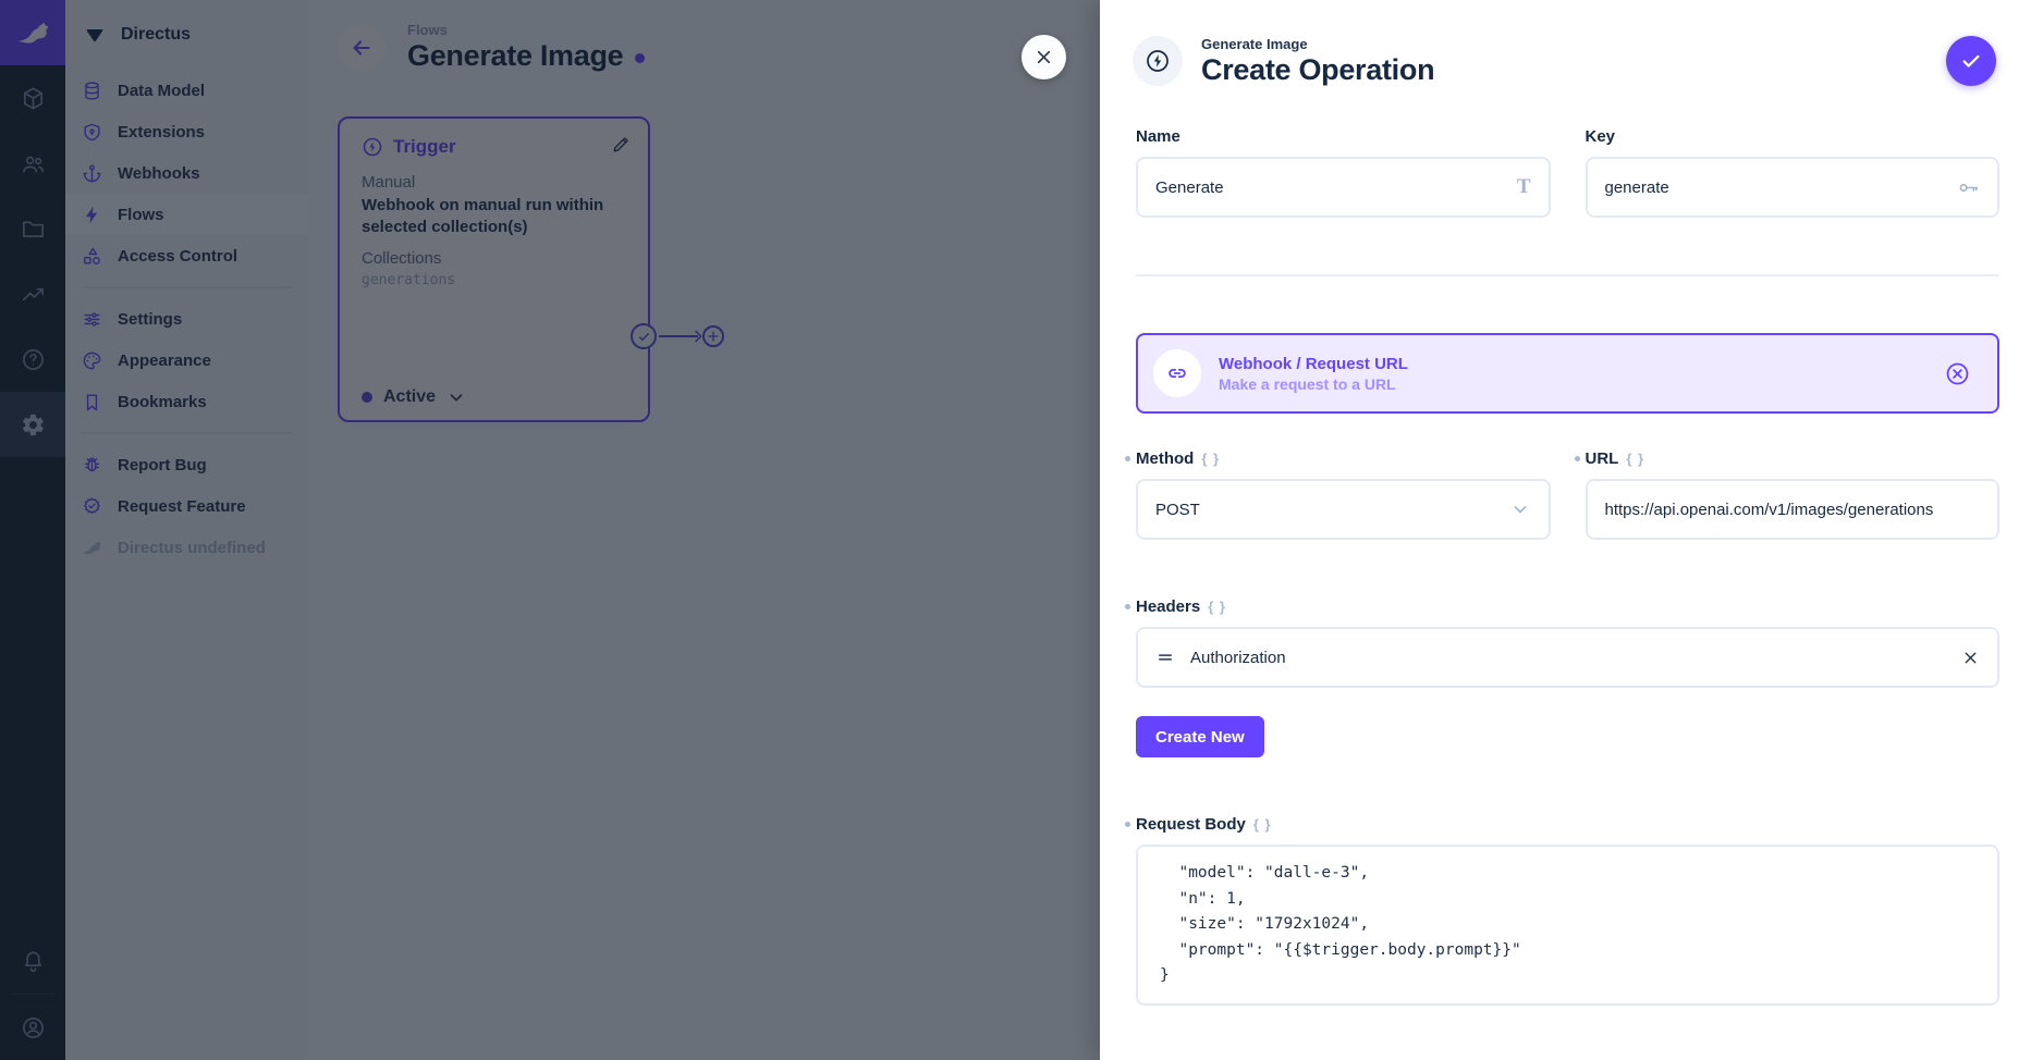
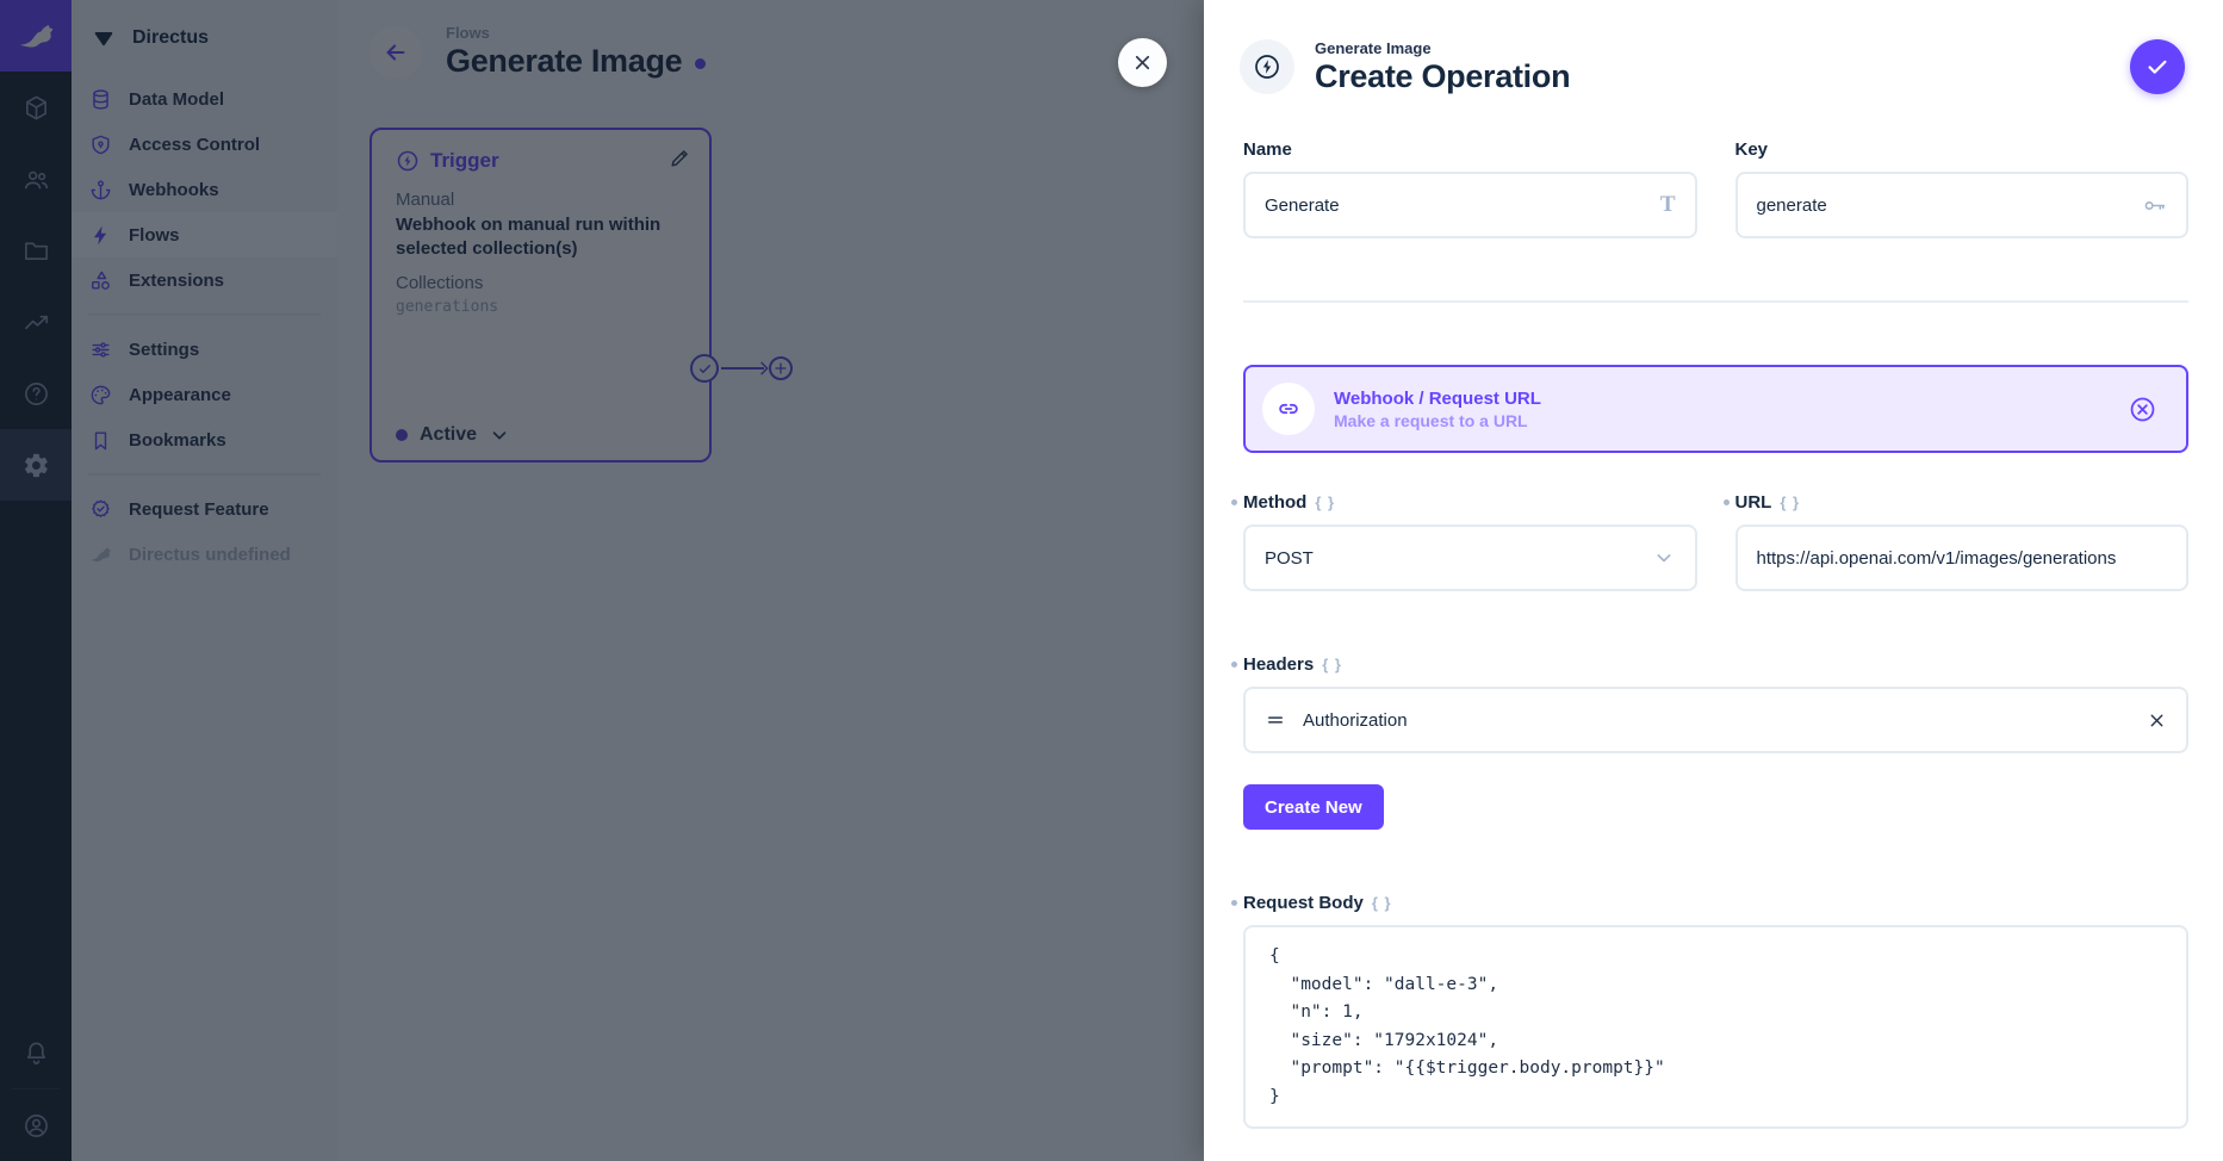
  Flows
  Generate Image
  Trigger
  Manual
  Webhook on manual run within selected collection(s)
  Collections
  generations
  Active
  Directus
  Data Model
- Extensions
+ Access Control
  Webhooks
  Flows
- Access Control
+ Extensions
  Settings
  Appearance
  Bookmarks
- Report Bug
  Request Feature
  Directus undefined
  Generate Image
  Create Operation
  Name
  Generate
  T
  Key
  generate
  Webhook / Request URL
  Make a request to a URL
  Method
  { }
  POST
  URL
  { }
  https://api.openai.com/v1/images/generations
  Headers
  { }
  Authorization
  Create New
  Request Body
  { }
+ {
  "model": "dall-e-3",
  "n": 1,
  "size": "1792x1024",
  "prompt": "{{$trigger.body.prompt}}"
  }
